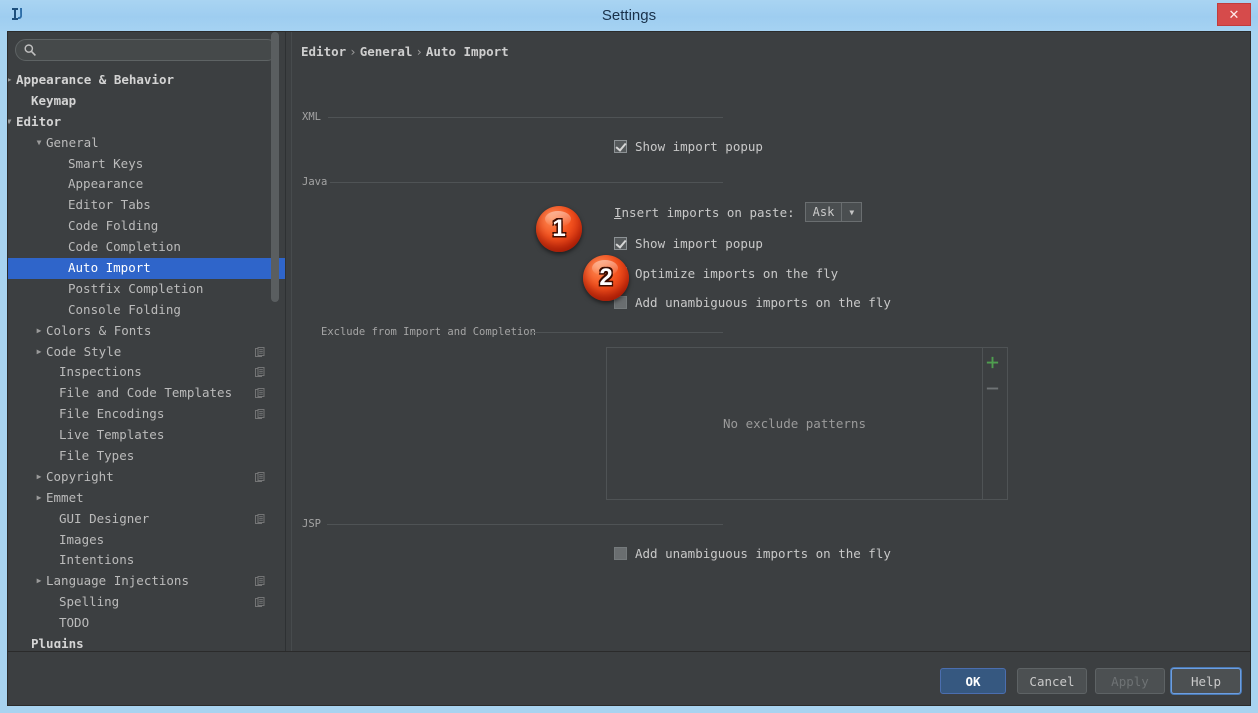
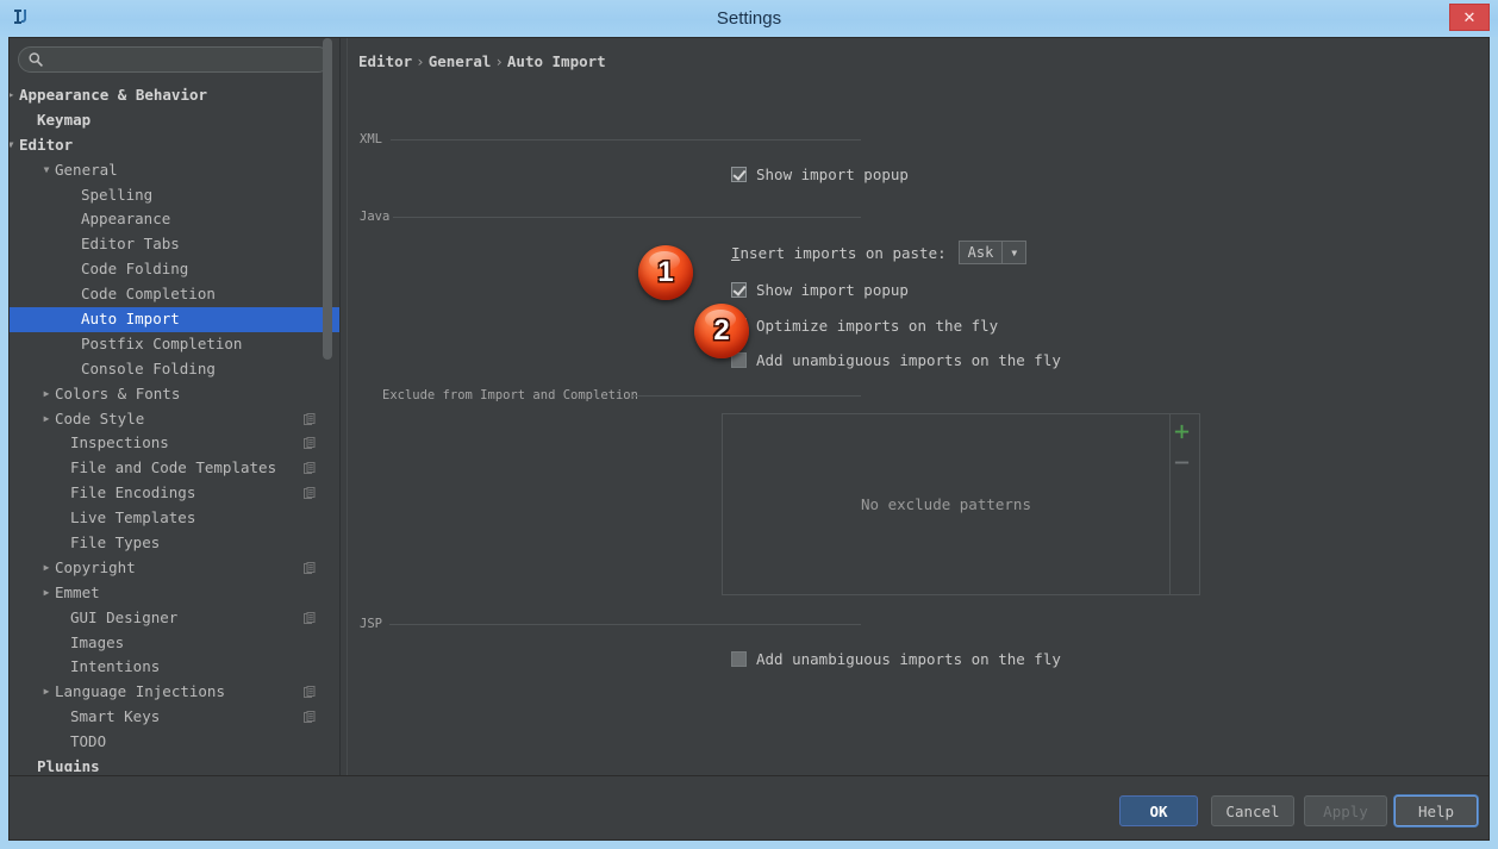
  Settings
  ✕
  ▶
  Appearance & Behavior
  Keymap
  ▼
  Editor
  ▼
  General
- Smart Keys
+ Spelling
  Appearance
  Editor Tabs
  Code Folding
  Code Completion
  Auto Import
  Postfix Completion
  Console Folding
  ▶
  Colors & Fonts
  ▶
  Code Style
  Inspections
  File and Code Templates
  File Encodings
  Live Templates
  File Types
  ▶
  Copyright
  ▶
  Emmet
  GUI Designer
  Images
  Intentions
  ▶
  Language Injections
- Spelling
+ Smart Keys
  TODO
  Plugins
  Editor › General › Auto Import
  XML
  Show import popup
  Java
  Insert imports on paste:
  Ask
  ▼
  Show import popup
  Optimize imports on the fly
  Add unambiguous imports on the fly
  Exclude from Import and Completio
  No exclude patterns
  JSP
  Add unambiguous imports on the fly
  OK
  Cancel
  Apply
  Help
  1
  2
